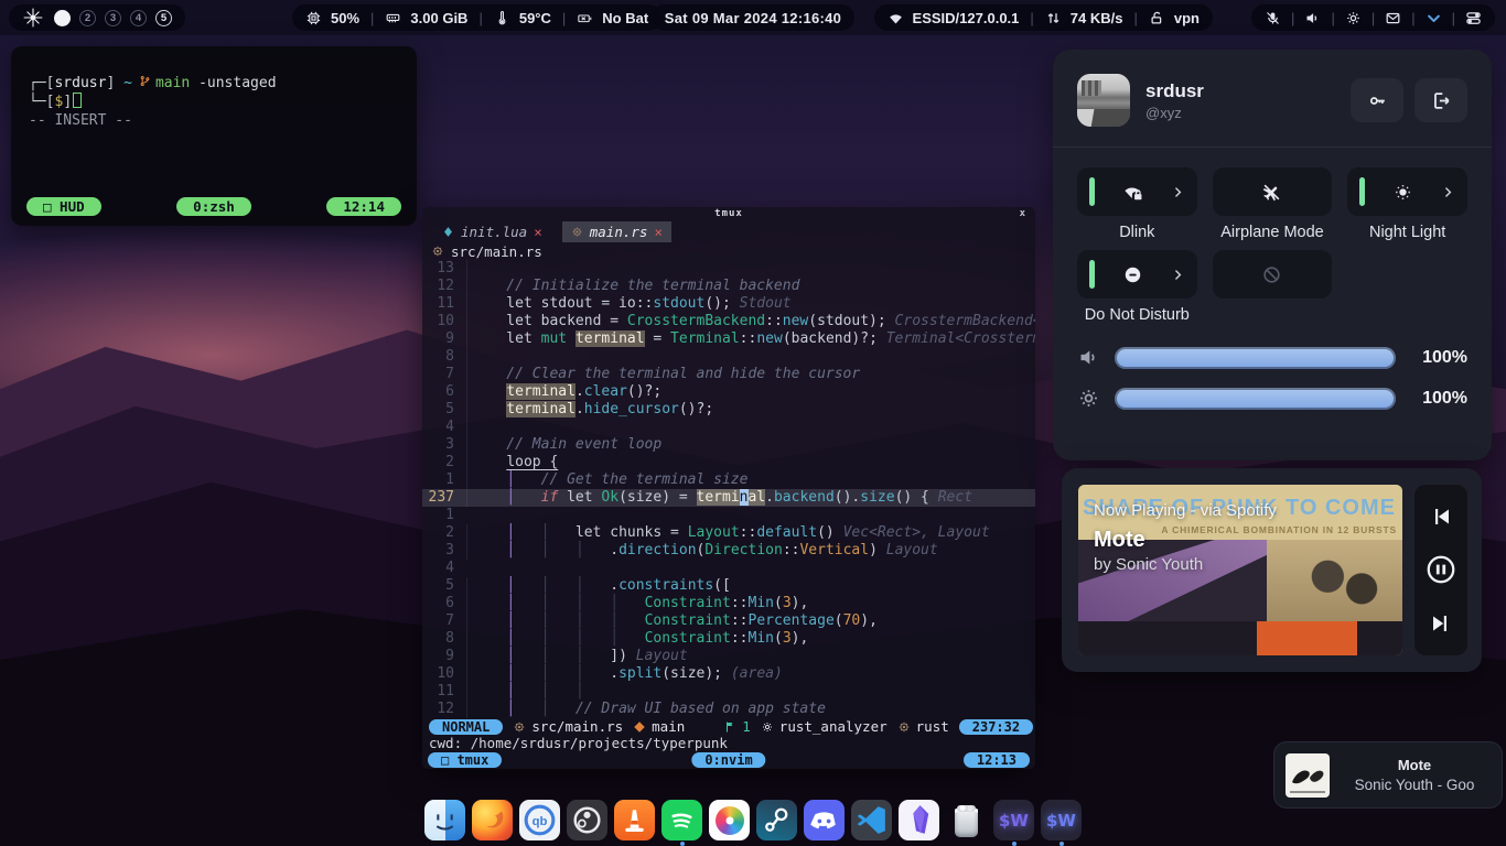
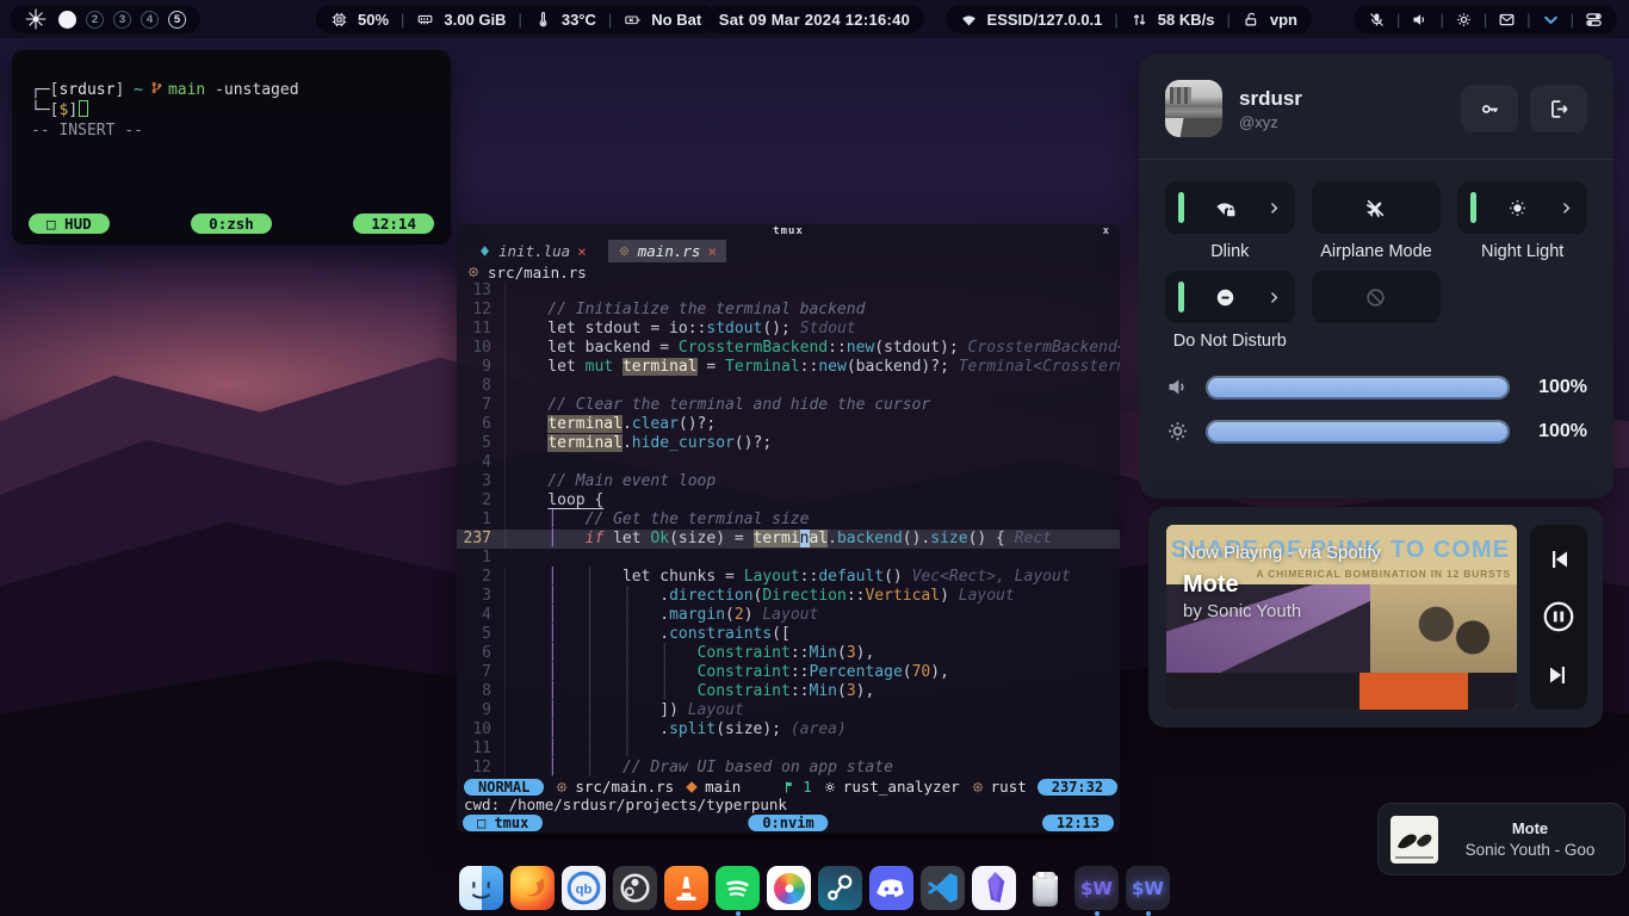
  2
  3
  4
  5
  50%
  |
  3.00 GiB
  |
- 59°C
+ 33°C
  |
  No Bat
  Sat 09 Mar 2024 12:16:40
  ESSID/127.0.0.1
  |
- 74 KB/s
+ 58 KB/s
  |
  vpn
  |
  |
  |
  |
  |
  ┌─[srdusr] ~ main -unstaged
  └─[$]
  -- INSERT --
  □ HUD
  0:zsh
  12:14
  tmux
  x
  init.lua
  ×
  main.rs
  ×
  src/main.rs
  13
  12
  // Initialize the terminal backend
  11
  let stdout = io::stdout(); Stdout
  10
  let backend = CrosstermBackend::new(stdout); CrosstermBackend
  9
  let mut terminal = Terminal::new(backend)?; Terminal<Crosster
  8
  7
  // Clear the terminal and hide the cursor
  6
  terminal.clear()?;
  5
  terminal.hide_cursor()?;
  4
  3
  // Main event loop
  2
  loop {
  1
  │ // Get the terminal size
  237
  │ if let Ok(size) = terminal.backend().size() { Rect
  1
  2
  │ │ let chunks = Layout::default() Vec<Rect>, Layout
  3
  │ │ │ .direction(Direction::Vertical) Layout
  4
+ │ │ │ .margin(2) Layout
  5
  │ │ │ .constraints([
  6
  │ │ │ │ Constraint::Min(3),
  7
  │ │ │ │ Constraint::Percentage(70),
  8
  │ │ │ │ Constraint::Min(3),
  9
  │ │ │ ]) Layout
  10
  │ │ │ .split(size); (area)
  11
  │ │ │
  12
  │ │ // Draw UI based on app state
  NORMAL
  src/main.rs
  main
  1
  rust_analyzer
  rust
  237:32
  cwd: /home/srdusr/projects/typerpunk
  □ tmux
  0:nvim
  12:13
  srdusr
  @xyz
  Dlink
  Airplane Mode
  Night Light
  Do Not Disturb
  100%
  100%
  SHAPE OF PUNK TO COME
  A CHIMERICAL BOMBINATION IN 12 BURSTS
  Now Playing - via Spotify
  Mote
  by Sonic Youth
  Mote
  Sonic Youth - Goo
  qb
  $W
  $W
